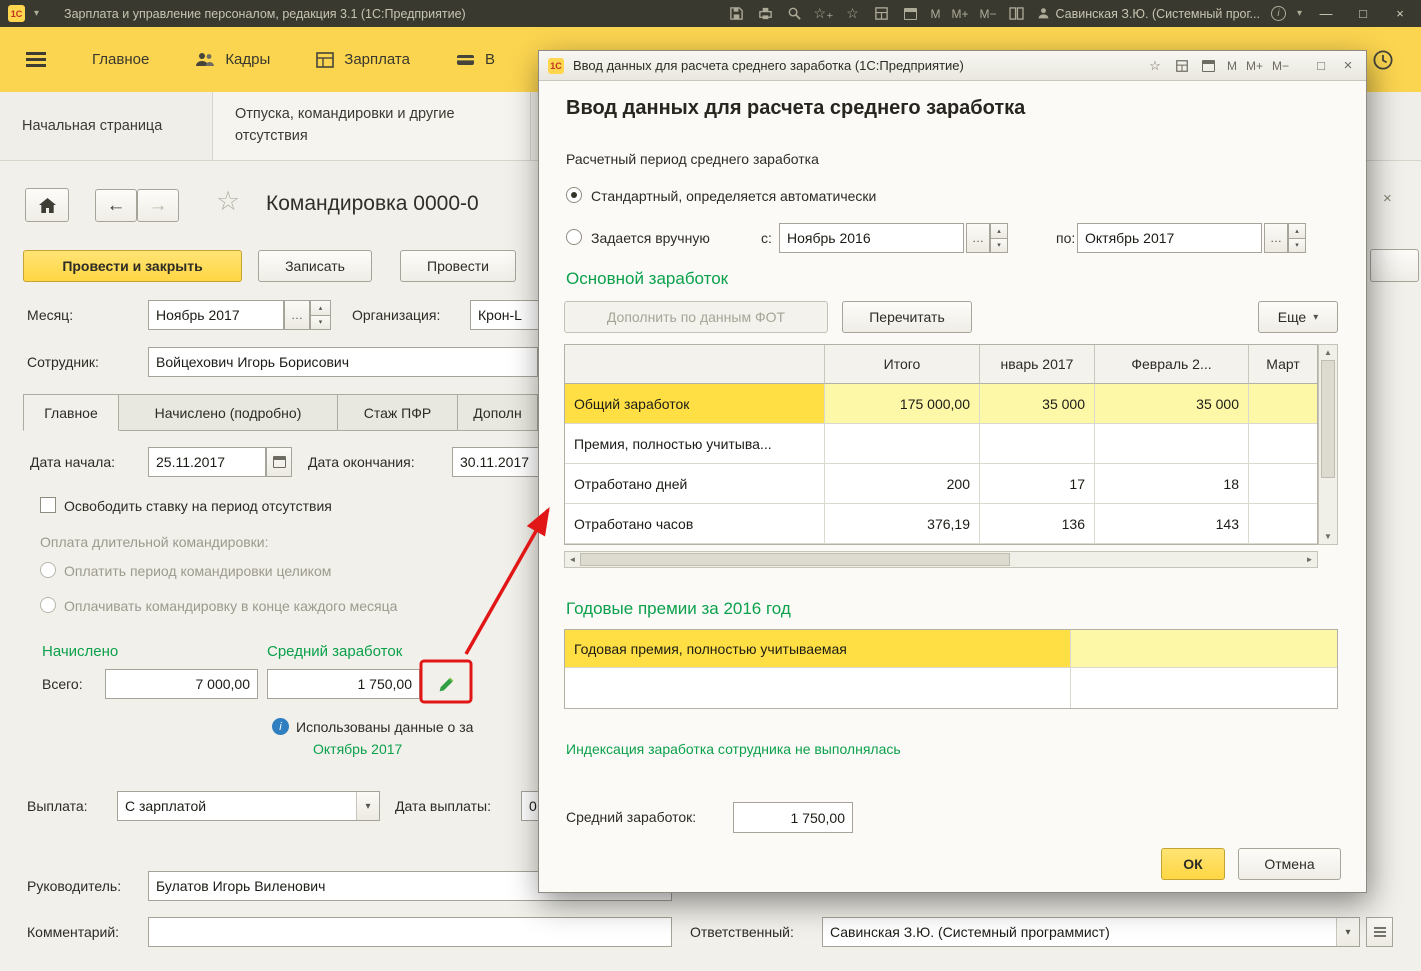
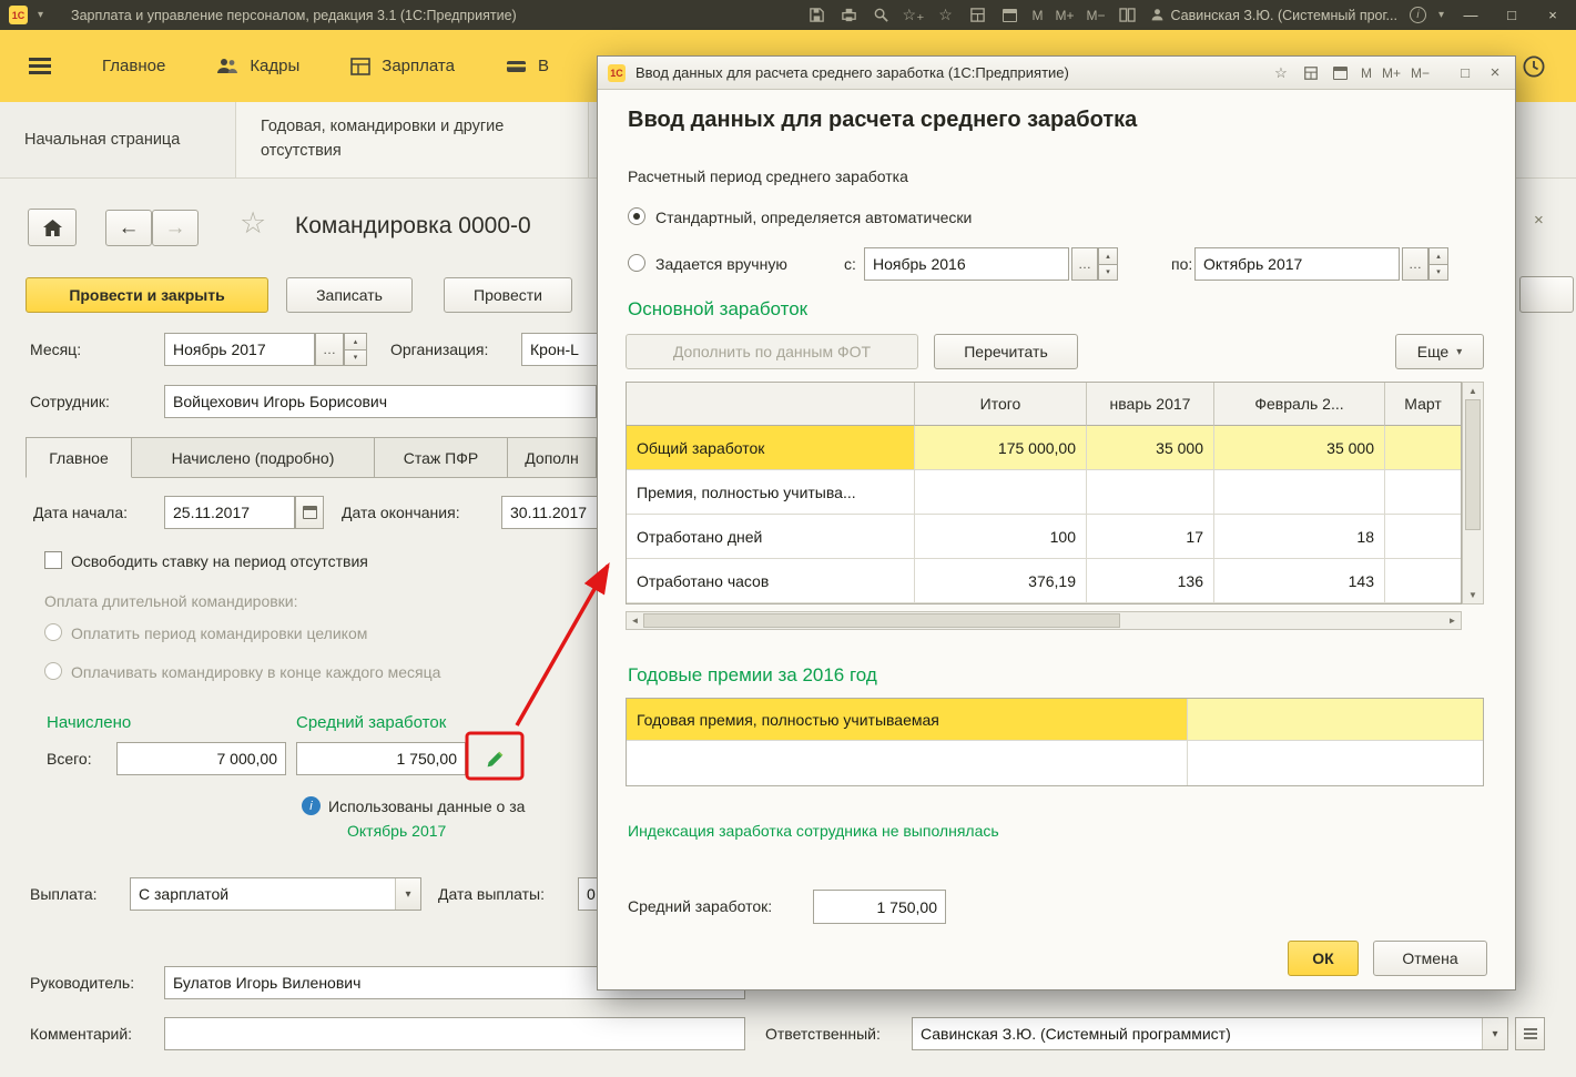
  1С
  ▾
  Зарплата и управление персоналом, редакция 3.1 (1С:Предприятие)
  ☆₊
  ☆
  М
  М+
  М−
  Савинская З.Ю. (Системный прог...
  i
  ▾
  —
  □
  ×
  Главное
  Кадры
  Зарплата
  В
  Начальная страница
- Отпуска, командировки и другие отсутствия
+ Годовая, командировки и другие отсутствия
  ←
  →
  ☆
  Командировка 0000-0
  Провести и закрыть
  Записать
  Провести
  Месяц:
  Ноябрь 2017
  …
  Организация:
  Крон-L
  Сотрудник:
  Войцехович Игорь Борисович
  Главное
  Начислено (подробно)
  Стаж ПФР
  Дополн
  Дата начала:
  25.11.2017
  Дата окончания:
  30.11.2017
  Освободить ставку на период отсутствия
  Оплата длительной командировки:
  Оплатить период командировки целиком
  Оплачивать командировку в конце каждого месяца
  Начислено
  Средний заработок
  Всего:
  7 000,00
  1 750,00
  i
  Использованы данные о за
  Октябрь 2017
  Выплата:
  С зарплатой
  ▾
  Дата выплаты:
  0
  Руководитель:
  Булатов Игорь Виленович
  Комментарий:
  Ответственный:
  Савинская З.Ю. (Системный программист)
  ▾
  ×
  1С
  Ввод данных для расчета среднего заработка (1С:Предприятие)
  ☆
  М
  М+
  М−
  □
  ×
  Ввод данных для расчета среднего заработка
  Расчетный период среднего заработка
  Стандартный, определяется автоматически
  Задается вручную
  с:
  Ноябрь 2016
  …
  по:
  Октябрь 2017
  …
  Основной заработок
  Дополнить по данным ФОТ
  Перечитать
  Еще
  ▾
  Итого
  нварь 2017
  Февраль 2...
  Март
  Общий заработок
  175 000,00
  35 000
  35 000
  Премия, полностью учитыва...
  Отработано дней
- 200
+ 100
  17
  18
  Отработано часов
  376,19
  136
  143
  ▲
  ▼
  ◄
  ►
  Годовые премии за 2016 год
  Годовая премия, полностью учитываемая
  Индексация заработка сотрудника не выполнялась
  Средний заработок:
  1 750,00
  ОК
  Отмена
